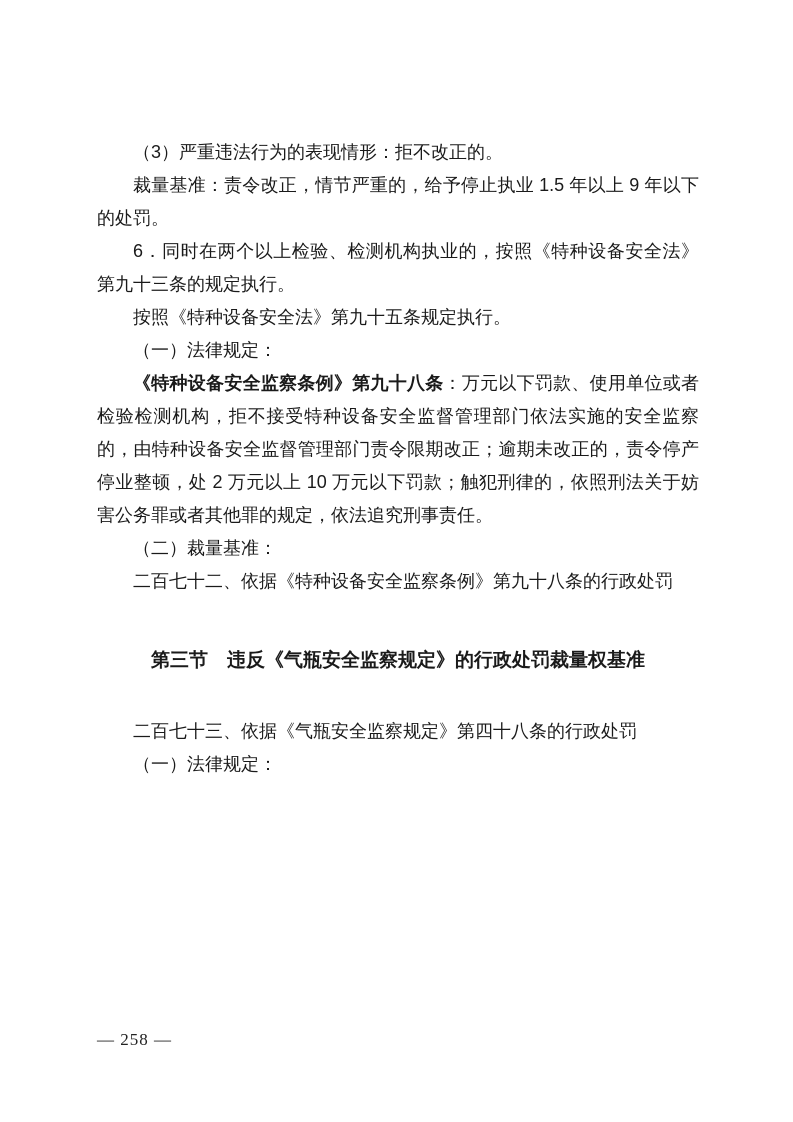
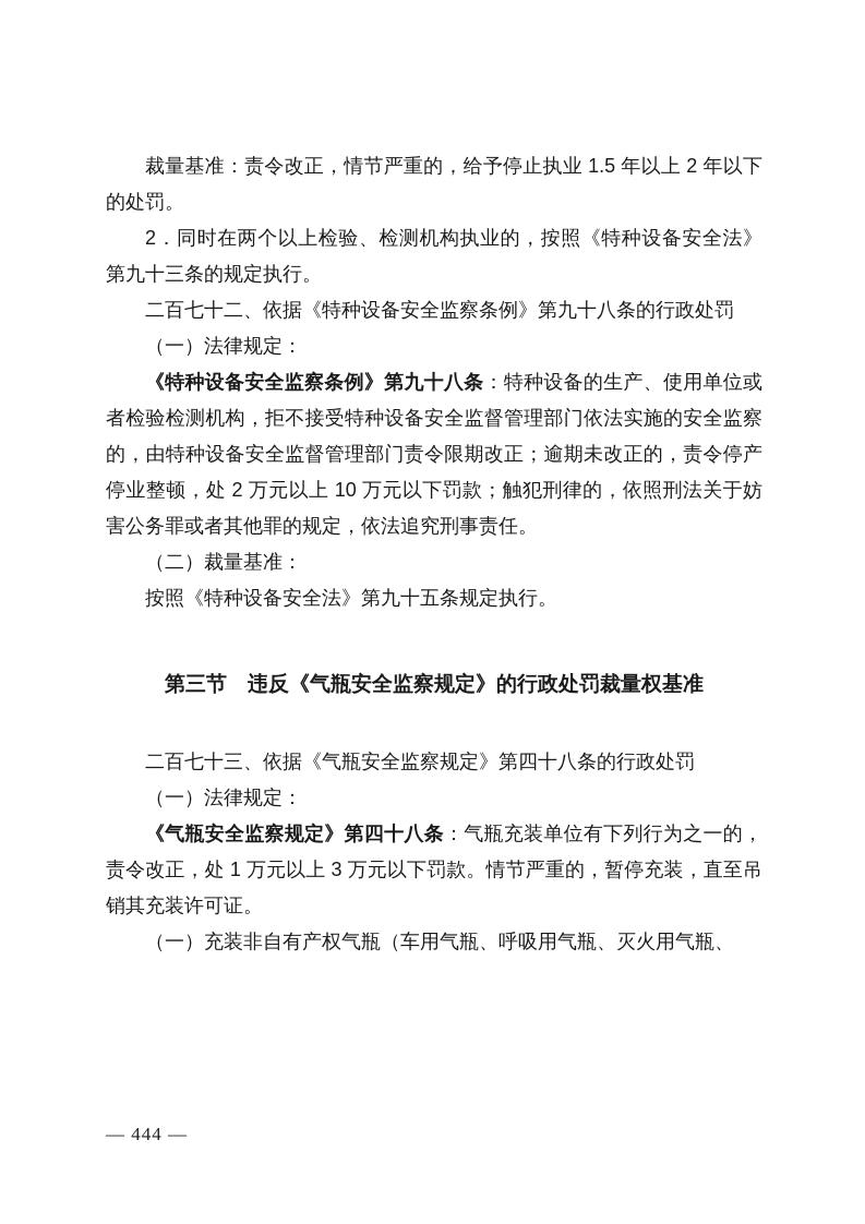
- （3）严重违法行为的表现情形：拒不改正的。
- 裁量基准：责令改正，情节严重的，给予停止执业 1.5 年以上 9 年以下的处罚。
+ 裁量基准：责令改正，情节严重的，给予停止执业 1.5 年以上 2 年以下的处罚。
- 6．同时在两个以上检验、检测机构执业的，按照《特种设备安全法》第九十三条的规定执行。
+ 2．同时在两个以上检验、检测机构执业的，按照《特种设备安全法》第九十三条的规定执行。
- 按照《特种设备安全法》第九十五条规定执行。
+ 二百七十二、依据《特种设备安全监察条例》第九十八条的行政处罚
  （一）法律规定：
- 《特种设备安全监察条例》第九十八条：万元以下罚款、使用单位或者检验检测机构，拒不接受特种设备安全监督管理部门依法实施的安全监察的，由特种设备安全监督管理部门责令限期改正；逾期未改正的，责令停产停业整顿，处 2 万元以上 10 万元以下罚款；触犯刑律的，依照刑法关于妨害公务罪或者其他罪的规定，依法追究刑事责任。
+ 《特种设备安全监察条例》第九十八条：特种设备的生产、使用单位或者检验检测机构，拒不接受特种设备安全监督管理部门依法实施的安全监察的，由特种设备安全监督管理部门责令限期改正；逾期未改正的，责令停产停业整顿，处 2 万元以上 10 万元以下罚款；触犯刑律的，依照刑法关于妨害公务罪或者其他罪的规定，依法追究刑事责任。
  （二）裁量基准：
- 二百七十二、依据《特种设备安全监察条例》第九十八条的行政处罚
+ 按照《特种设备安全法》第九十五条规定执行。
  第三节 违反《气瓶安全监察规定》的行政处罚裁量权基准
  二百七十三、依据《气瓶安全监察规定》第四十八条的行政处罚
  （一）法律规定：
+ 《气瓶安全监察规定》第四十八条：气瓶充装单位有下列行为之一的，责令改正，处 1 万元以上 3 万元以下罚款。情节严重的，暂停充装，直至吊销其充装许可证。
+ （一）充装非自有产权气瓶（车用气瓶、呼吸用气瓶、灭火用气瓶、
- — 258 —
+ — 444 —
